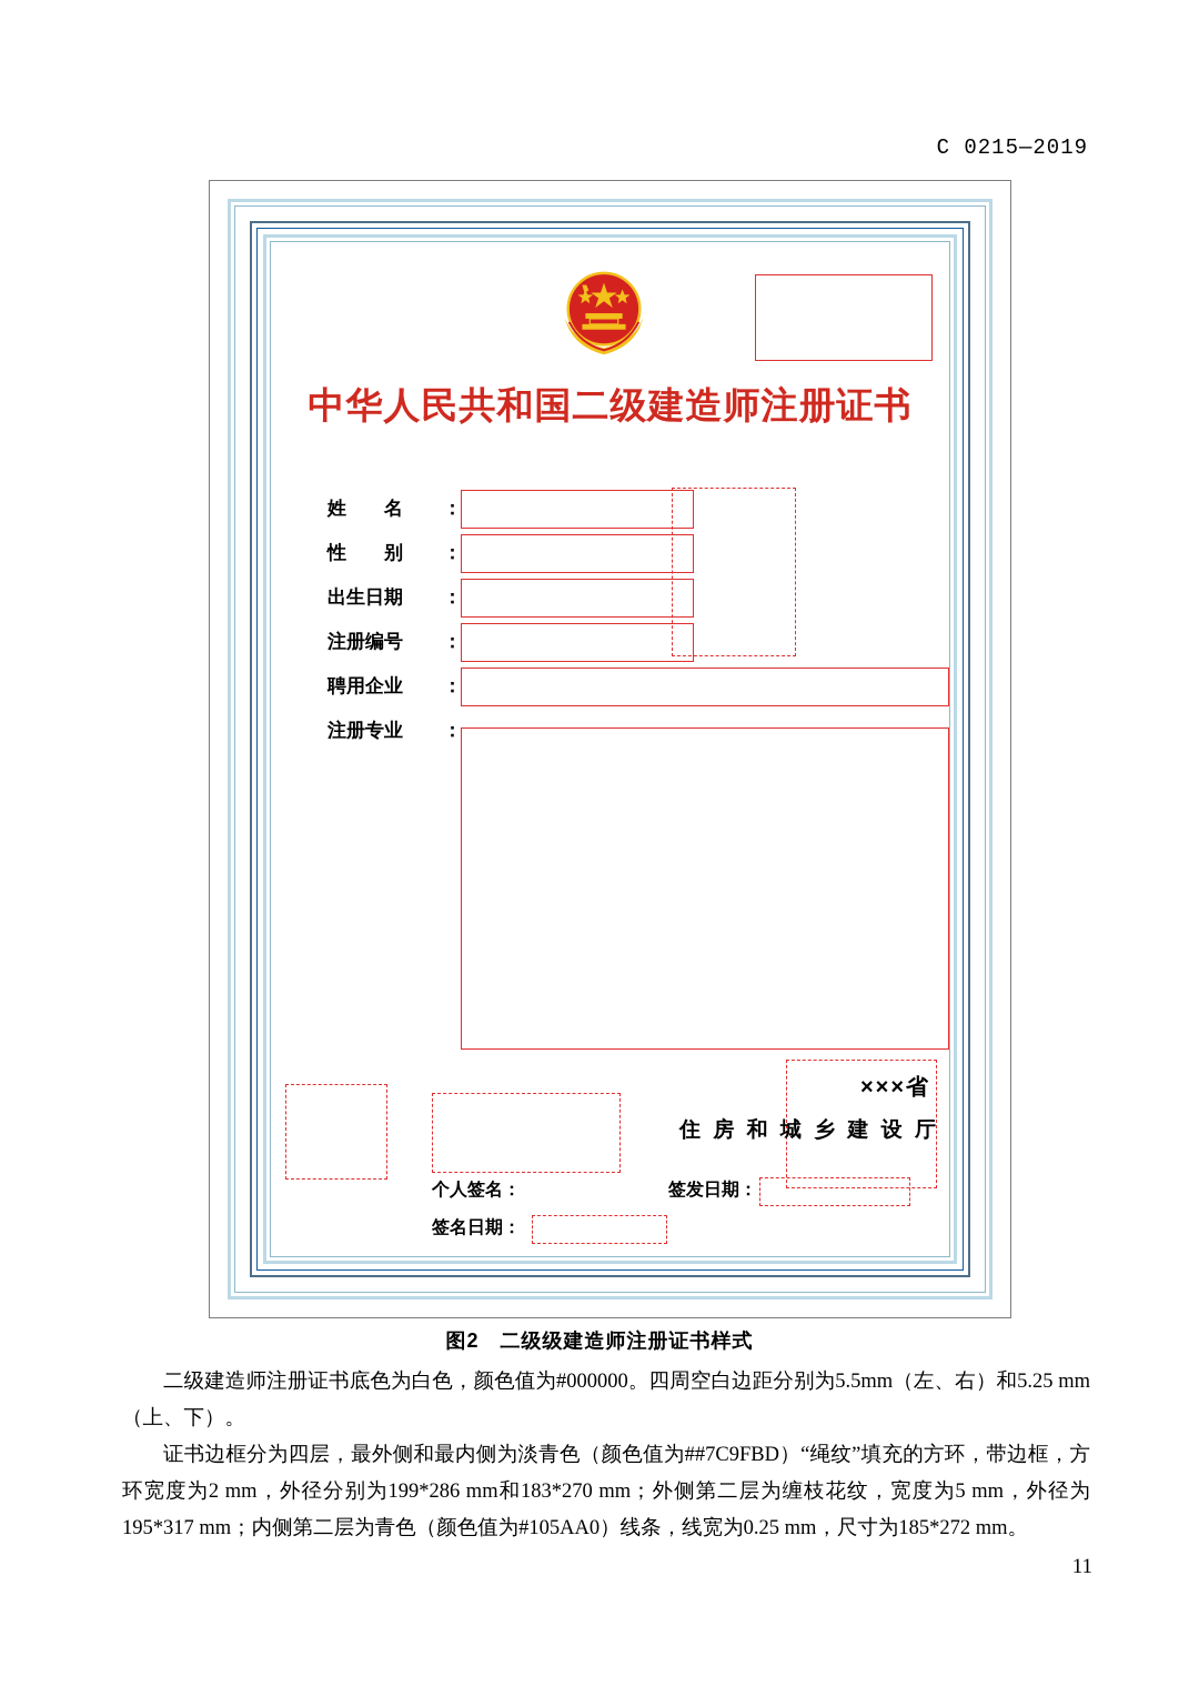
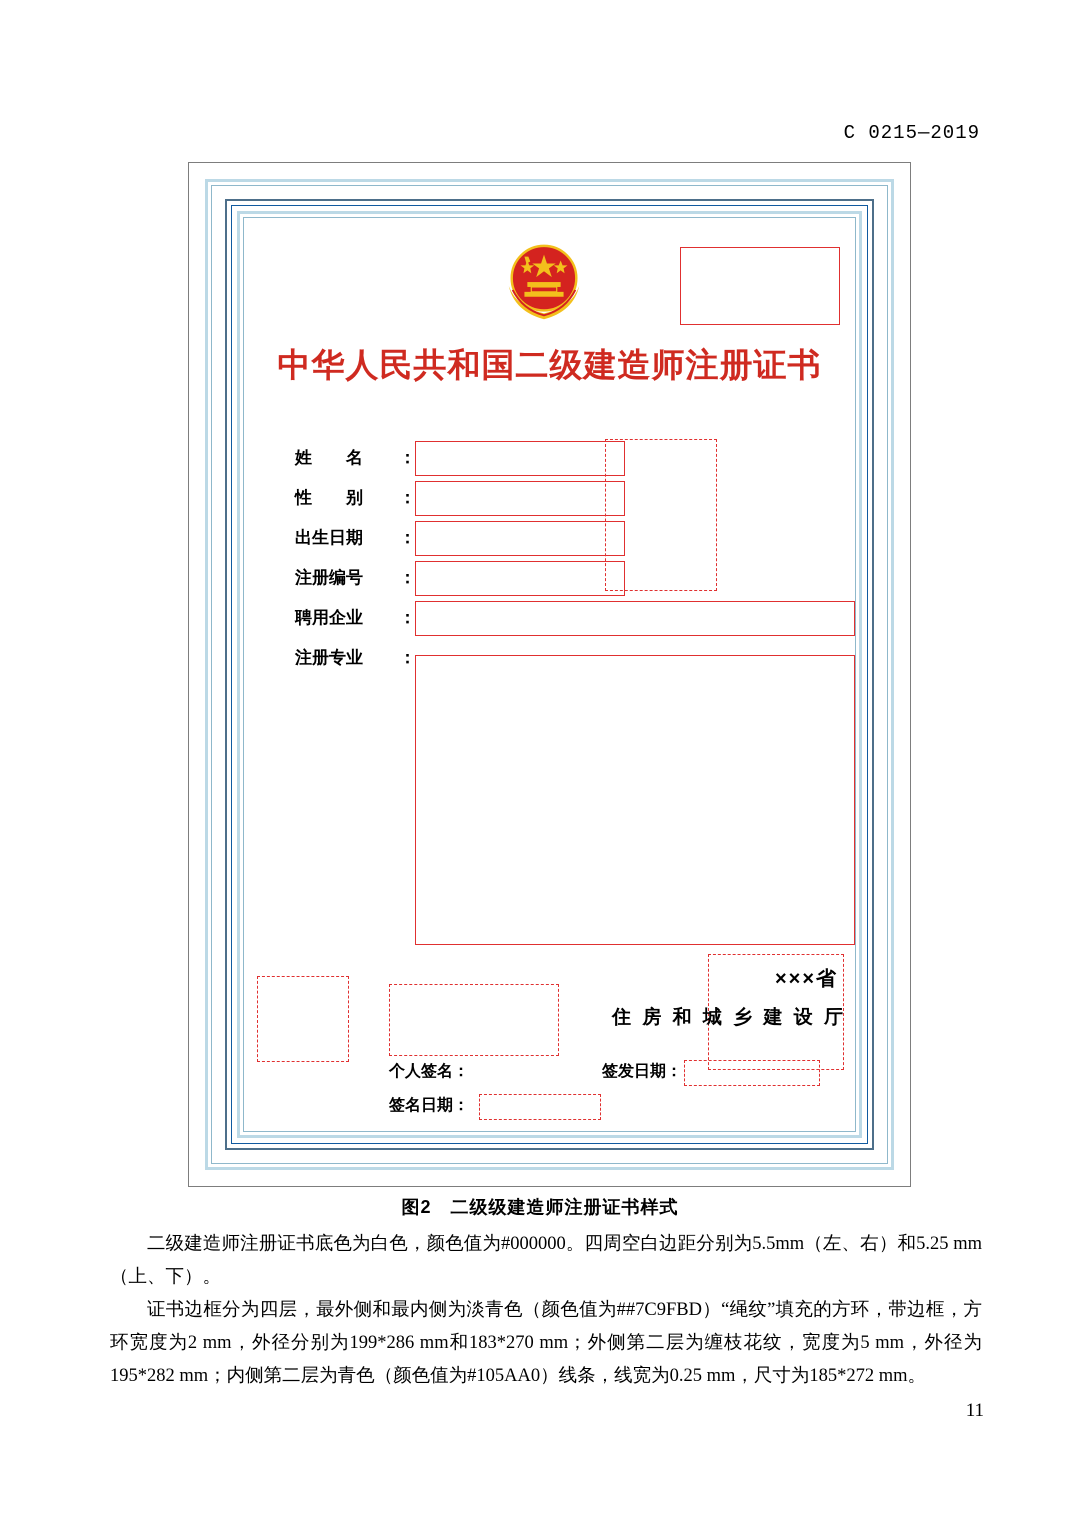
  C 0215—2019
  中华人民共和国二级建造师注册证书
  姓 名
  ：
  性 别
  ：
  出生日期
  ：
  注册编号
  ：
  聘用企业
  ：
  注册专业
  ：
  个人签名：
  签名日期：
  ×××省
  住 房 和 城 乡 建 设 厅
  签发日期：
  图2 二级级建造师注册证书样式
  二级建造师注册证书底色为白色，颜色值为#000000。四周空白边距分别为5.5mm（左、右）和5.25 mm（上、下）。
- 证书边框分为四层，最外侧和最内侧为淡青色（颜色值为##7C9FBD）“绳纹”填充的方环，带边框，方环宽度为2 mm，外径分别为199*286 mm和183*270 mm；外侧第二层为缠枝花纹，宽度为5 mm，外径为195*317 mm；内侧第二层为青色（颜色值为#105AA0）线条，线宽为0.25 mm，尺寸为185*272 mm。
+ 证书边框分为四层，最外侧和最内侧为淡青色（颜色值为##7C9FBD）“绳纹”填充的方环，带边框，方环宽度为2 mm，外径分别为199*286 mm和183*270 mm；外侧第二层为缠枝花纹，宽度为5 mm，外径为195*282 mm；内侧第二层为青色（颜色值为#105AA0）线条，线宽为0.25 mm，尺寸为185*272 mm。
  11
